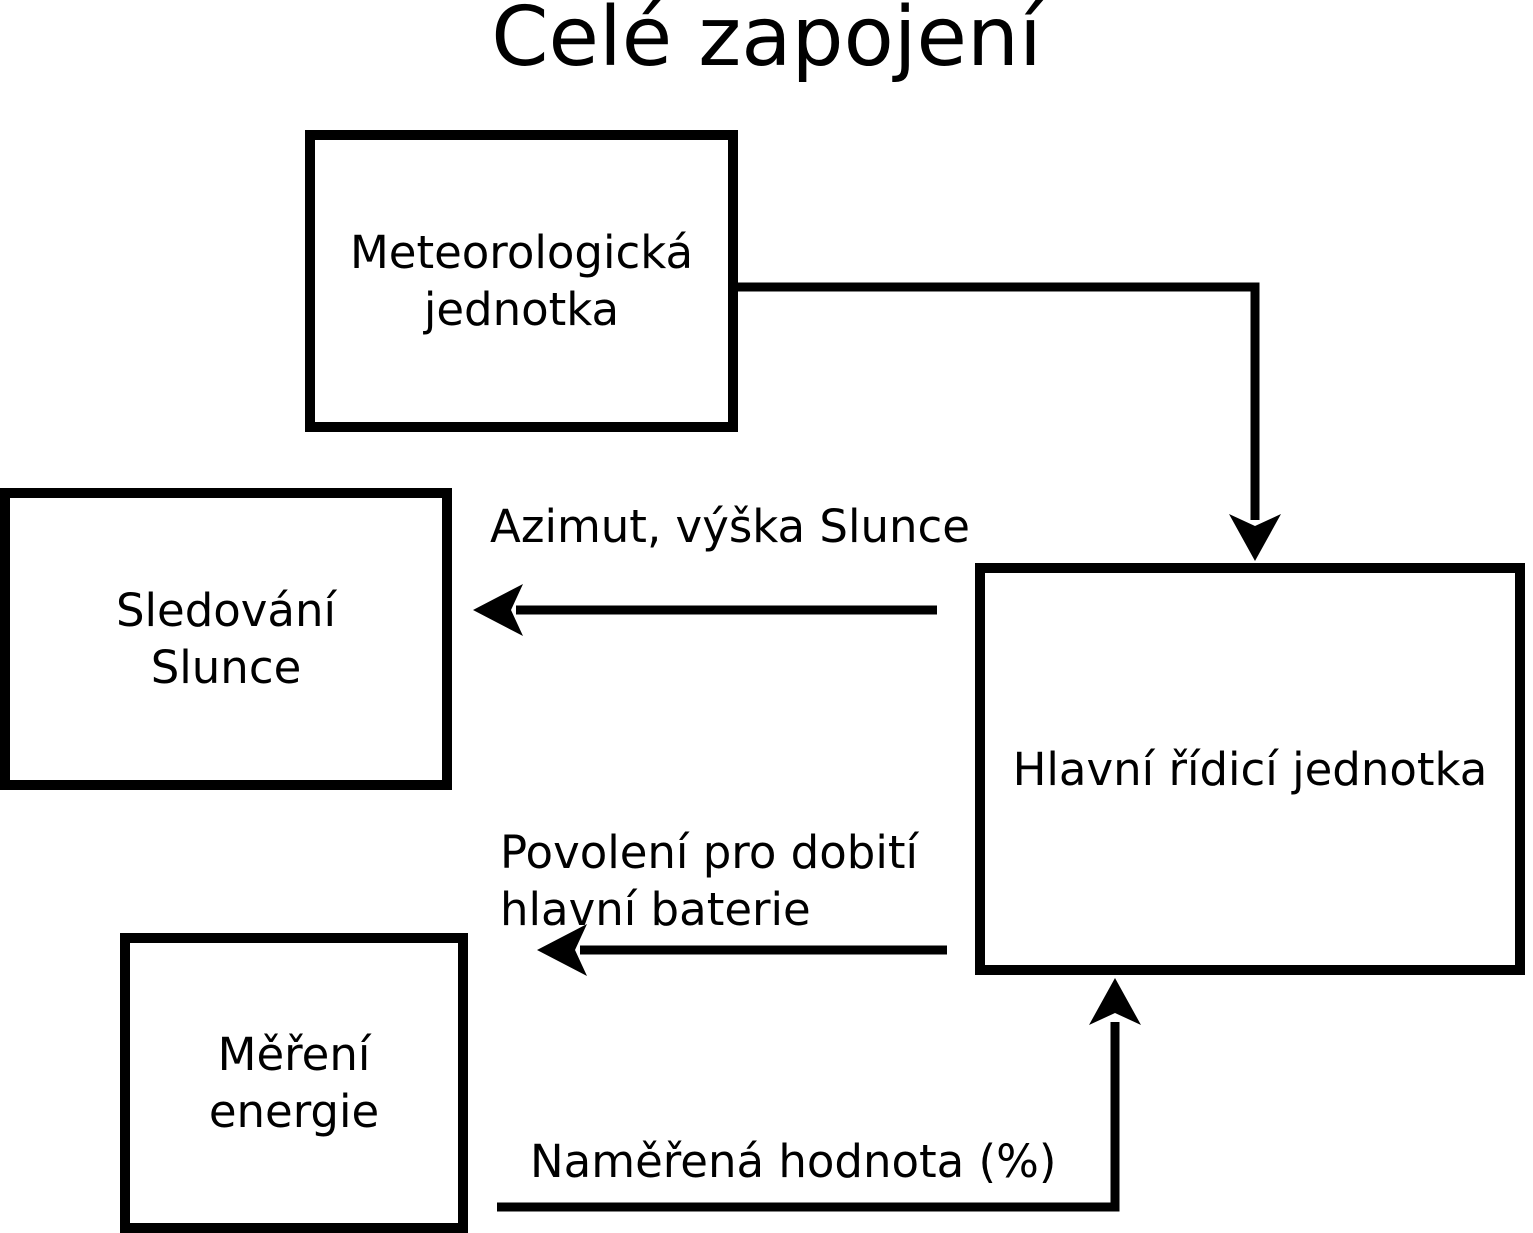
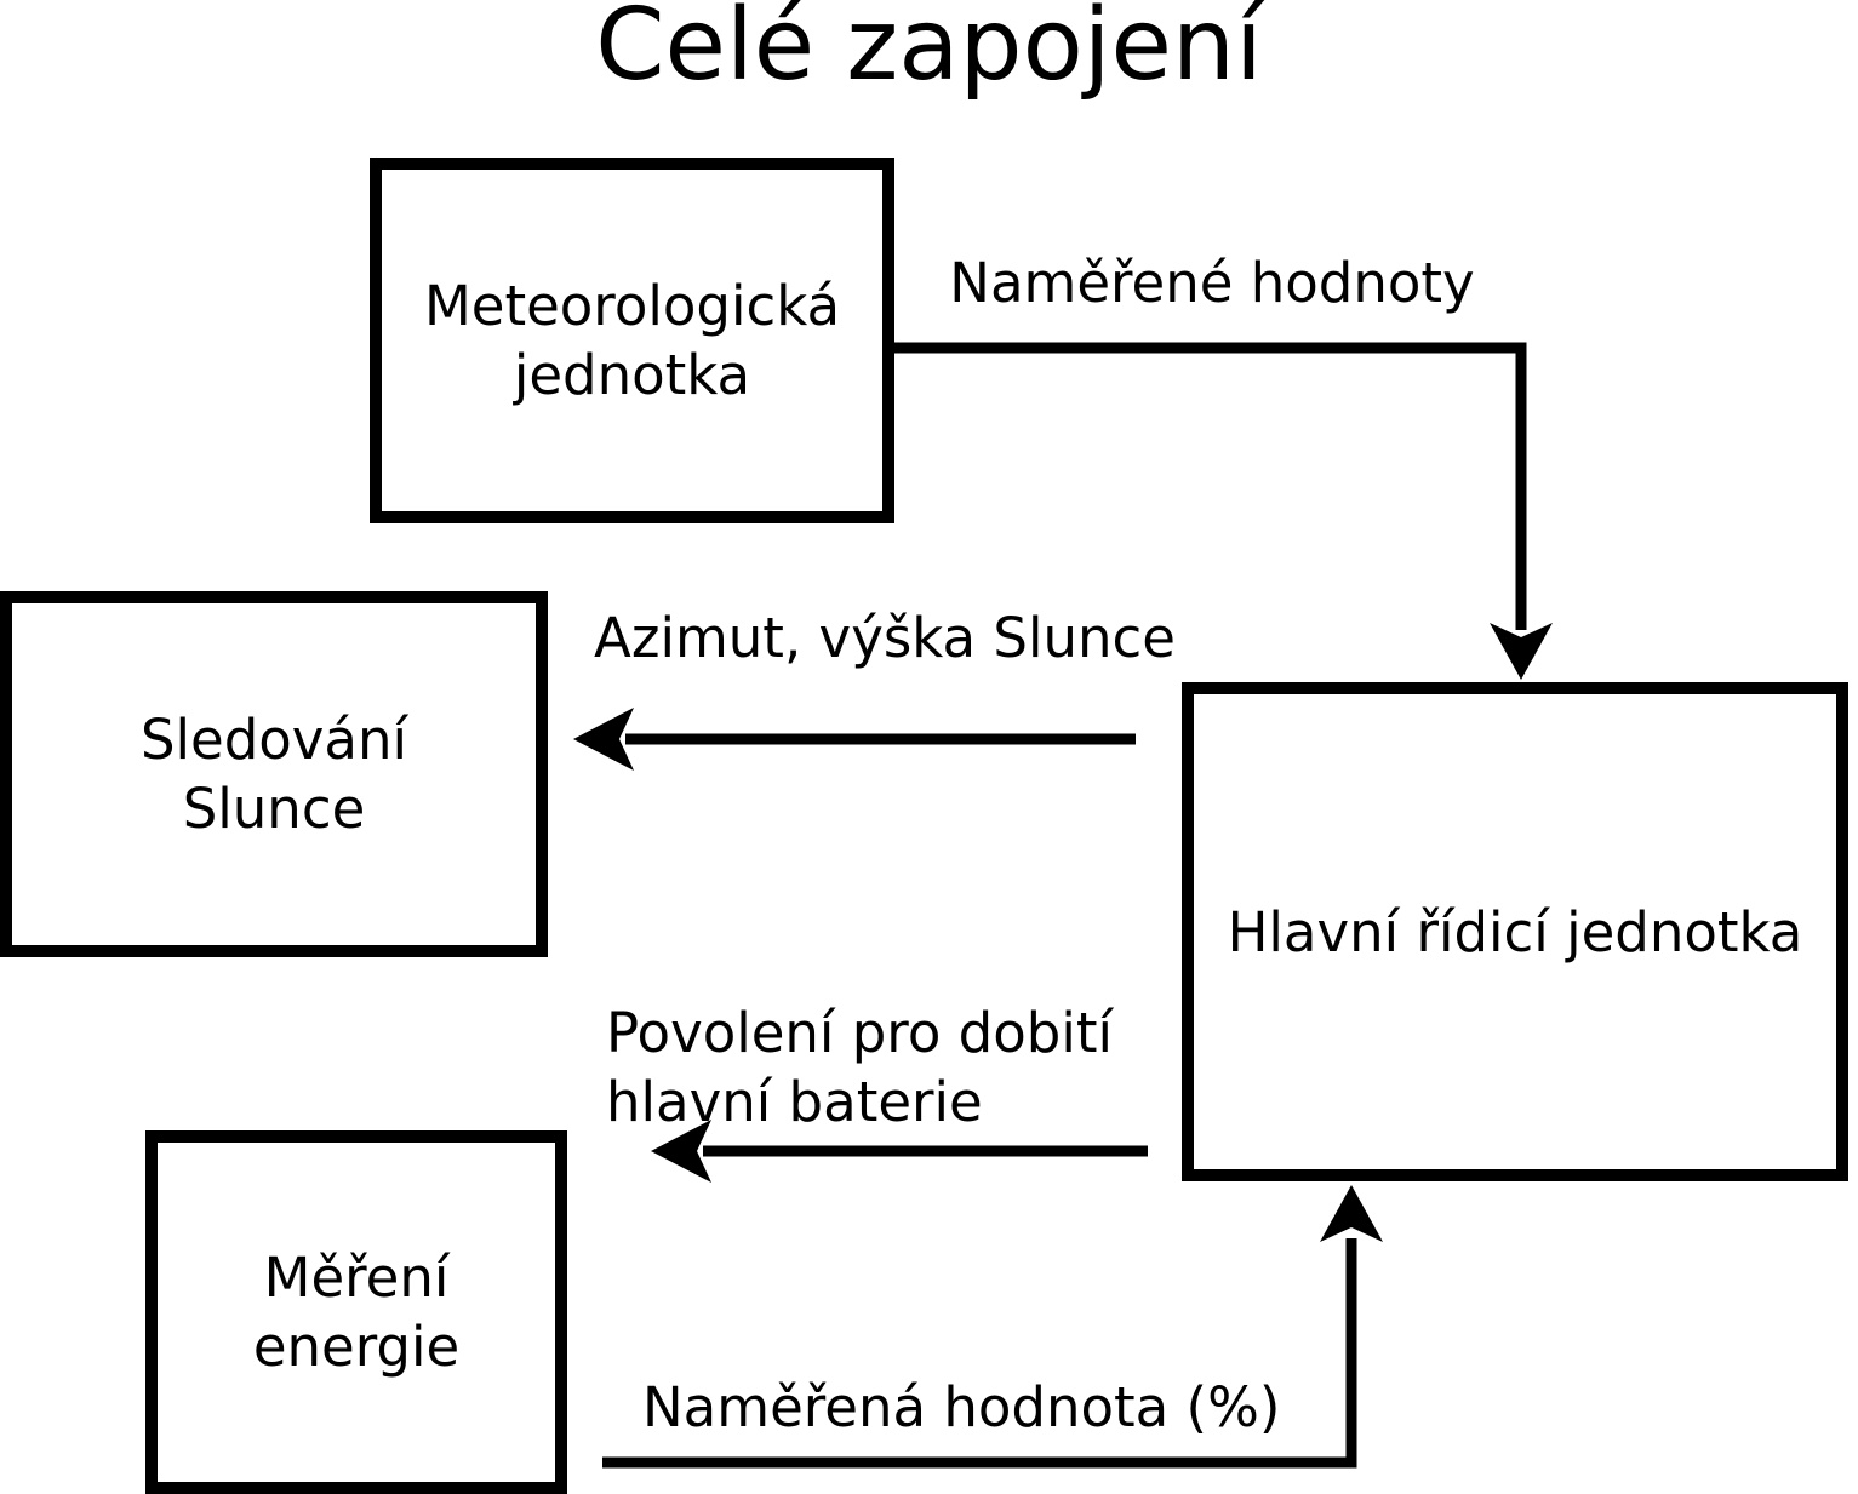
  Celé zapojení
  Meteorologická
  jednotka
  Sledování
  Slunce
  Měření
  energie
  Hlavní řídicí jednotka
+ Naměřené hodnoty
  Azimut, výška Slunce
  Povolení pro dobití
  hlavní baterie
  Naměřená hodnota (%)
